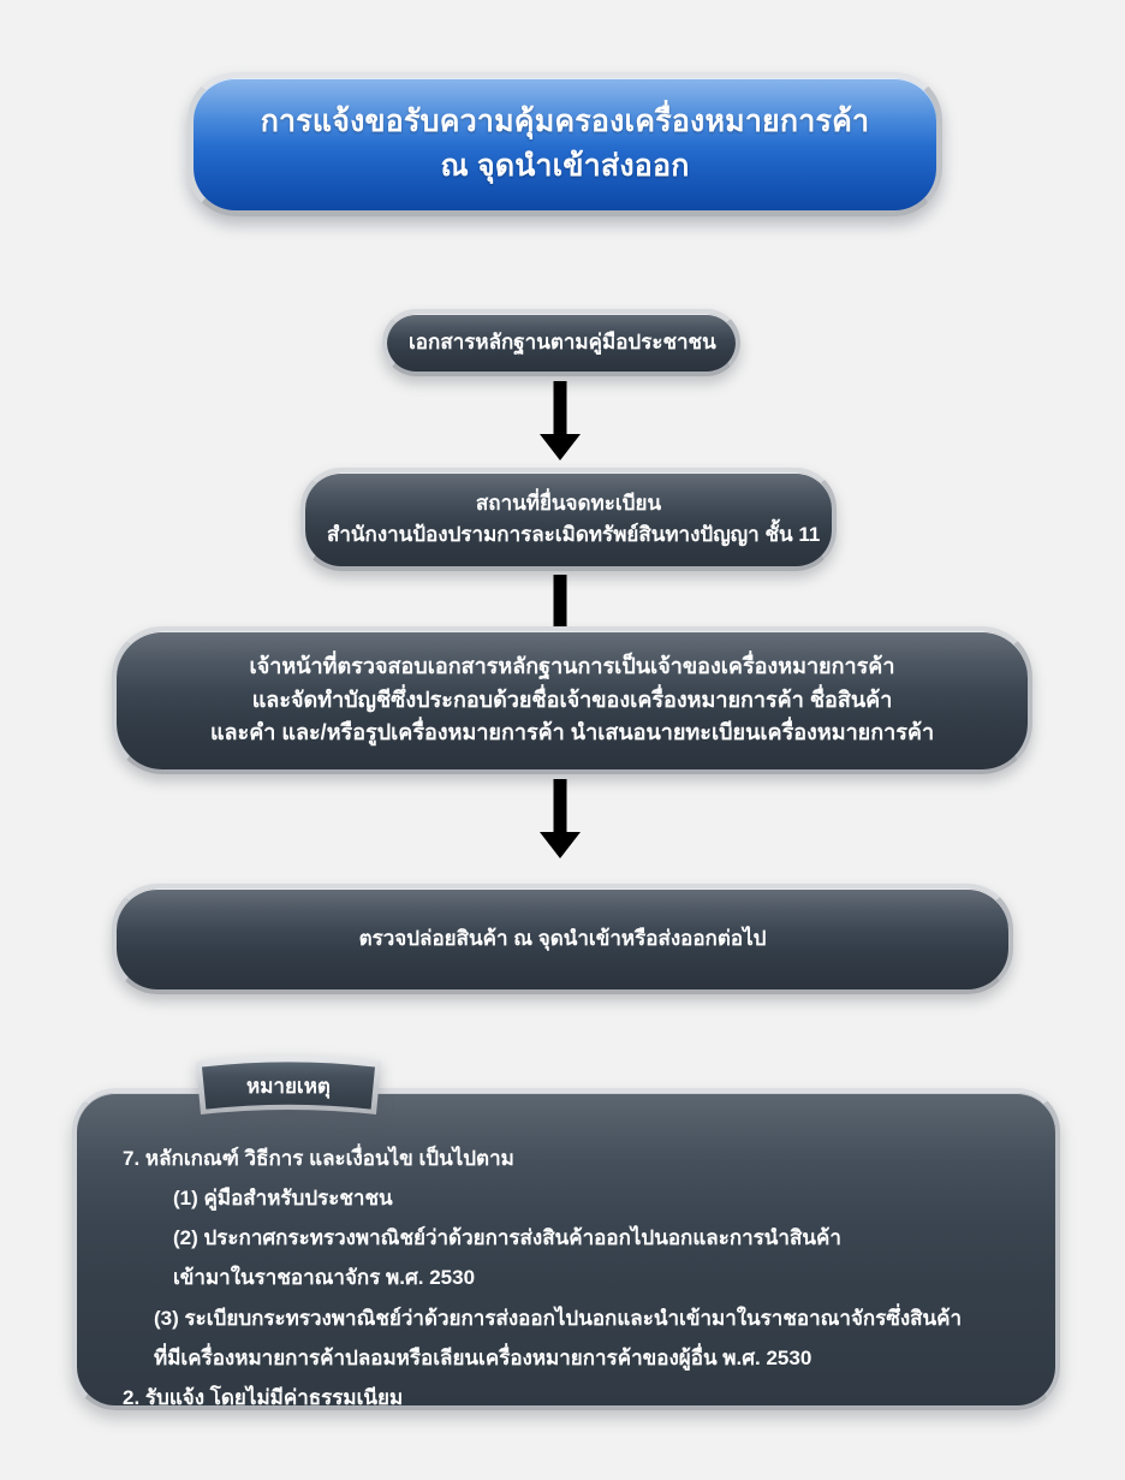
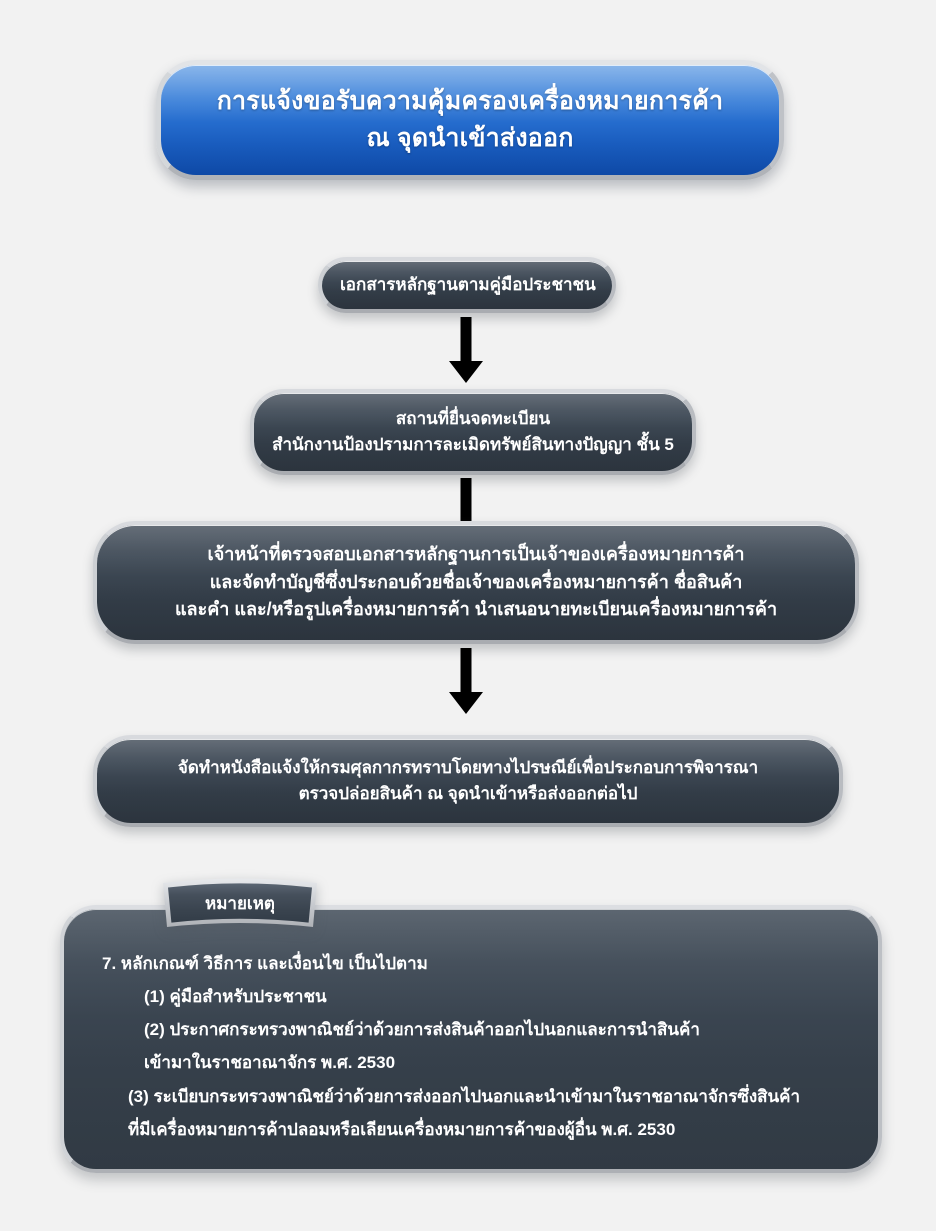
  การแจ้งขอรับความคุ้มครองเครื่องหมายการค้า
  ณ จุดนำเข้าส่งออก
  เอกสารหลักฐานตามคู่มือประชาชน
  สถานที่ยื่นจดทะเบียน
- สำนักงานป้องปรามการละเมิดทรัพย์สินทางปัญญา ชั้น 11
+ สำนักงานป้องปรามการละเมิดทรัพย์สินทางปัญญา ชั้น 5
  เจ้าหน้าที่ตรวจสอบเอกสารหลักฐานการเป็นเจ้าของเครื่องหมายการค้า
  และจัดทำบัญชีซึ่งประกอบด้วยชื่อเจ้าของเครื่องหมายการค้า ชื่อสินค้า
  และคำ และ/หรือรูปเครื่องหมายการค้า นำเสนอนายทะเบียนเครื่องหมายการค้า
+ จัดทำหนังสือแจ้งให้กรมศุลกากรทราบโดยทางไปรษณีย์เพื่อประกอบการพิจารณา
  ตรวจปล่อยสินค้า ณ จุดนำเข้าหรือส่งออกต่อไป
  7. หลักเกณฑ์ วิธีการ และเงื่อนไข เป็นไปตาม
  (1) คู่มือสำหรับประชาชน
  (2) ประกาศกระทรวงพาณิชย์ว่าด้วยการส่งสินค้าออกไปนอกและการนำสินค้า
  เข้ามาในราชอาณาจักร พ.ศ. 2530
  (3) ระเบียบกระทรวงพาณิชย์ว่าด้วยการส่งออกไปนอกและนำเข้ามาในราชอาณาจักรซึ่งสินค้า
  ที่มีเครื่องหมายการค้าปลอมหรือเลียนเครื่องหมายการค้าของผู้อื่น พ.ศ. 2530
- 2. รับแจ้ง โดยไม่มีค่าธรรมเนียม
  หมายเหตุ
